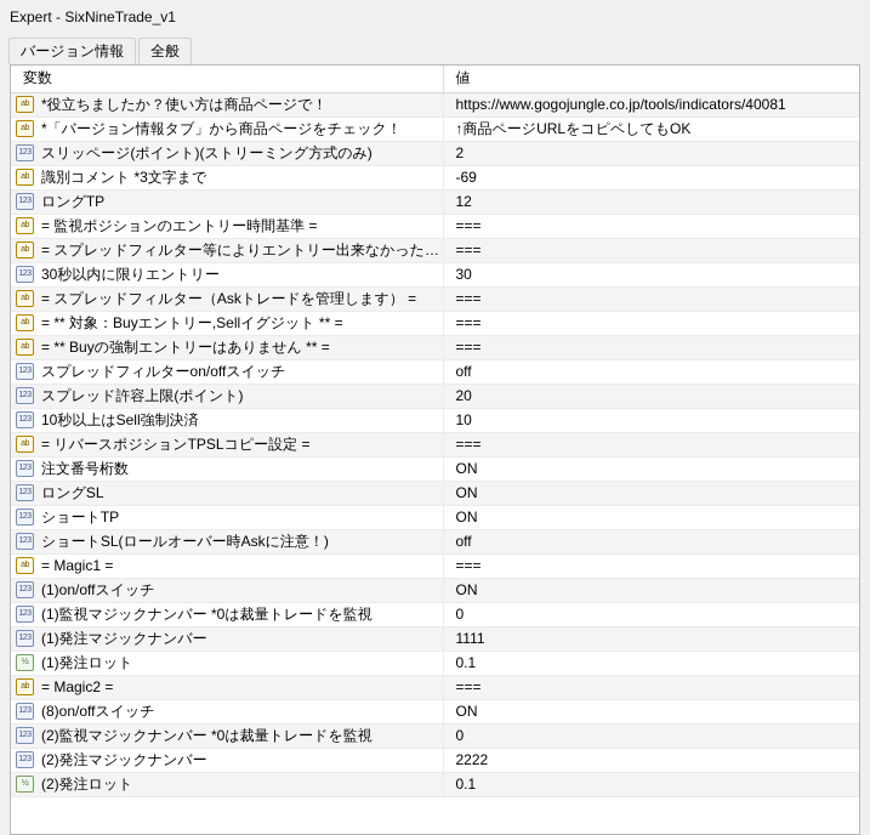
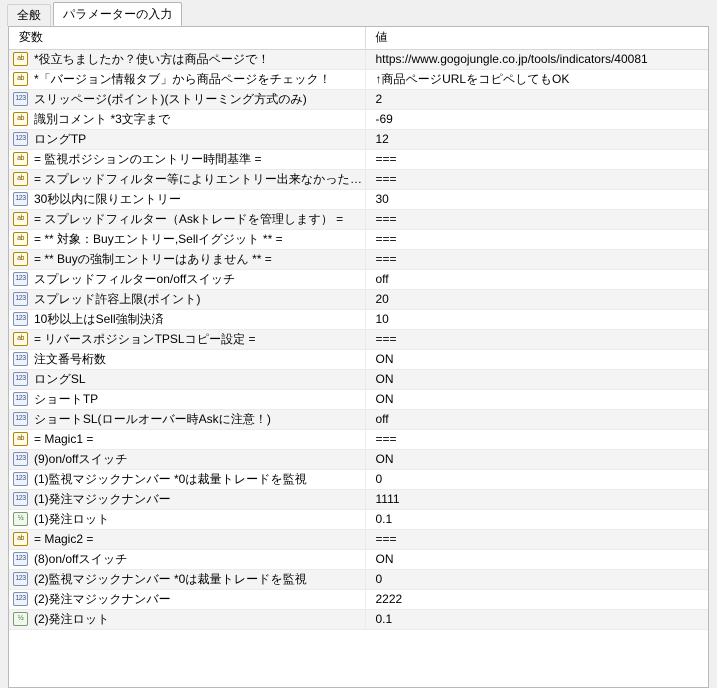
- Expert - SixNineTrade_v1
- バージョン情報
  全般
+ パラメーターの入力
  変数	値
  *役立ちましたか？使い方は商品ページで！	https://www.gogojungle.co.jp/tools/indicators/40081
  *「バージョン情報タブ」から商品ページをチェック！	↑商品ページURLをコピペしてもOK
  スリッページ(ポイント)(ストリーミング方式のみ)	2
  識別コメント *3文字まで	-69
  ロングTP	12
  = 監視ポジションのエントリー時間基準 =	===
  = スプレッドフィルター等によりエントリー出来なかった時	===
  30秒以内に限りエントリー	30
  = スプレッドフィルター（Askトレードを管理します） =	===
  = ** 対象：Buyエントリー,Sellイグジット ** =	===
  = ** Buyの強制エントリーはありません ** =	===
  スプレッドフィルターon/offスイッチ	off
  スプレッド許容上限(ポイント)	20
  10秒以上はSell強制決済	10
  = リバースポジションTPSLコピー設定 =	===
  注文番号桁数	ON
  ロングSL	ON
  ショートTP	ON
  ショートSL(ロールオーバー時Askに注意！)	off
  = Magic1 =	===
- (1)on/offスイッチ	ON
+ (9)on/offスイッチ	ON
  (1)監視マジックナンバー *0は裁量トレードを監視	0
  (1)発注マジックナンバー	1111
  (1)発注ロット	0.1
  = Magic2 =	===
  (8)on/offスイッチ	ON
  (2)監視マジックナンバー *0は裁量トレードを監視	0
  (2)発注マジックナンバー	2222
  (2)発注ロット	0.1
